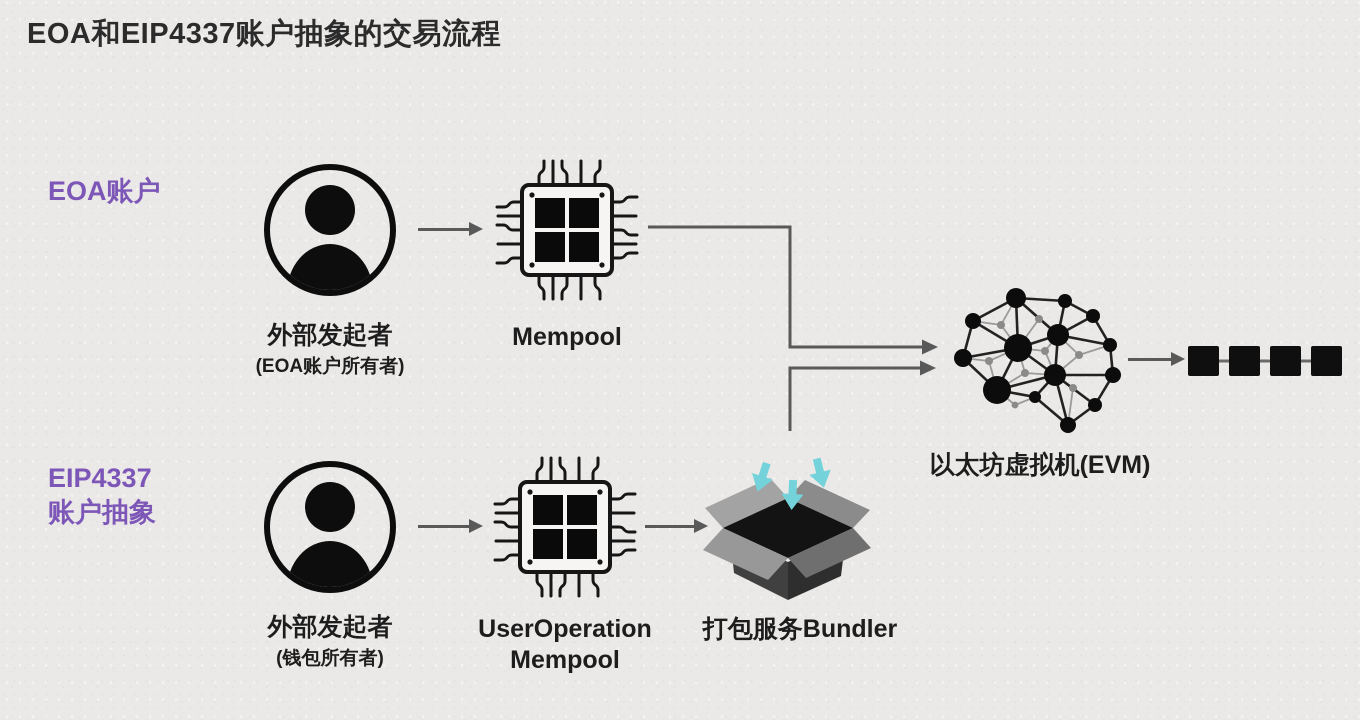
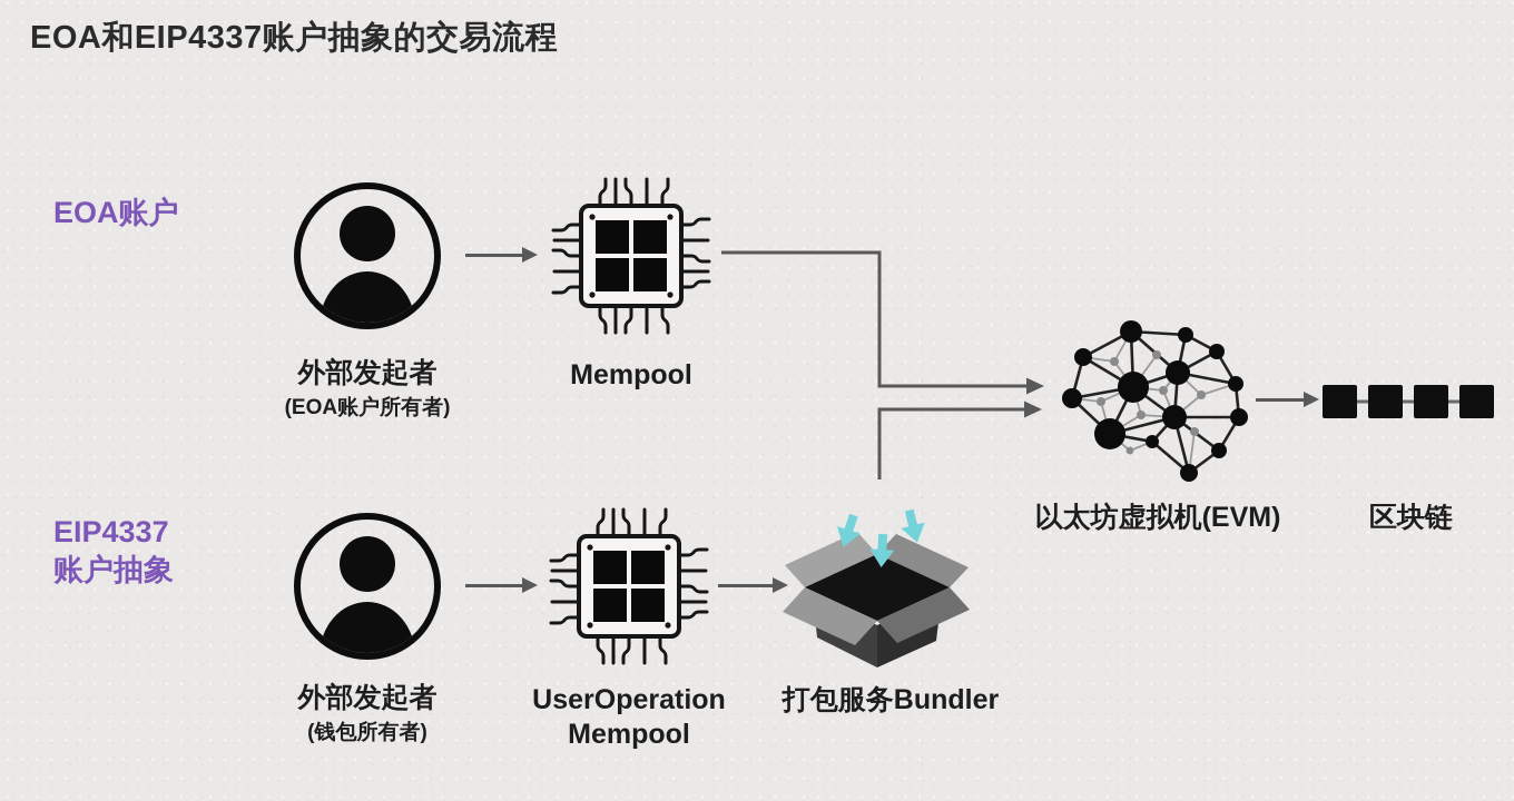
  EOA和EIP4337账户抽象的交易流程
  EOA账户
  EIP4337
  账户抽象
  外部发起者
  (EOA账户所有者)
  Mempool
  外部发起者
  (钱包所有者)
  UserOperation
  Mempool
  打包服务Bundler
  以太坊虚拟机(EVM)
+ 区块链
